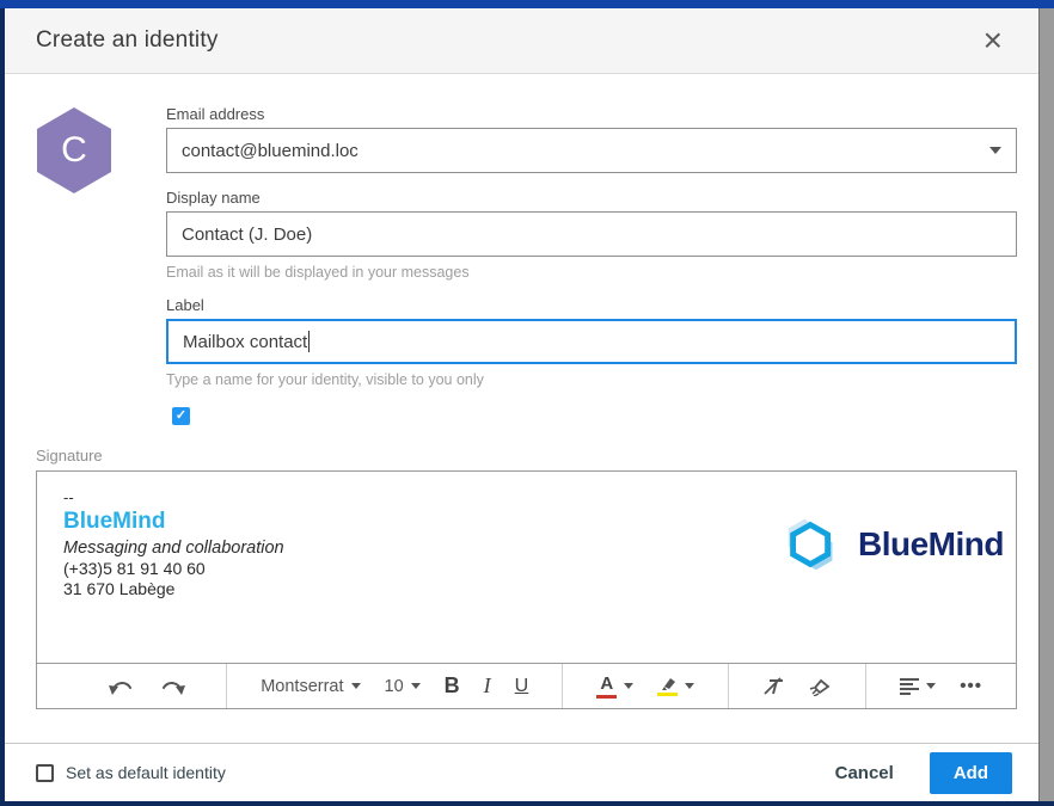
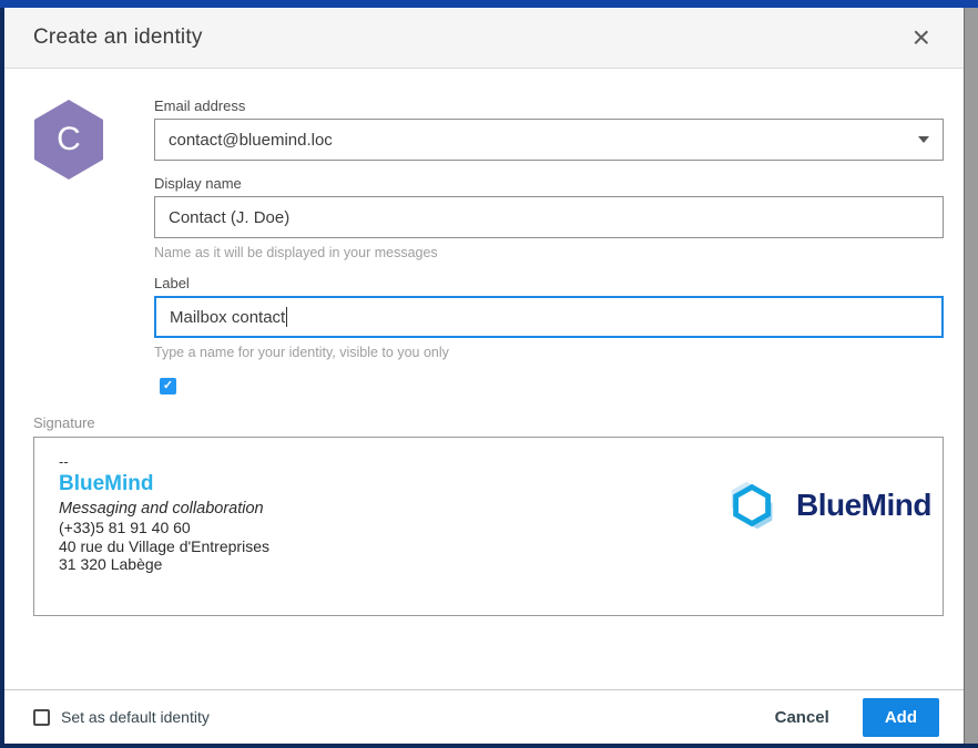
  Create an identity
  ×
  C
  Email address
  contact@bluemind.loc
  Display name
  Contact (J. Doe)
- Email as it will be displayed in your messages
+ Name as it will be displayed in your messages
  Label
  Mailbox contact
  Type a name for your identity, visible to you only
  ✓
  Signature
  --
  BlueMind
  Messaging and collaboration
  (+33)5 81 91 40 60
+ 40 rue du Village d'Entreprises
- 31 670 Labège
+ 31 320 Labège
  BlueMind
- Montserrat
- 10
- B
- I
- U
- A
- •••
  Set as default identity
  Cancel
  Add
